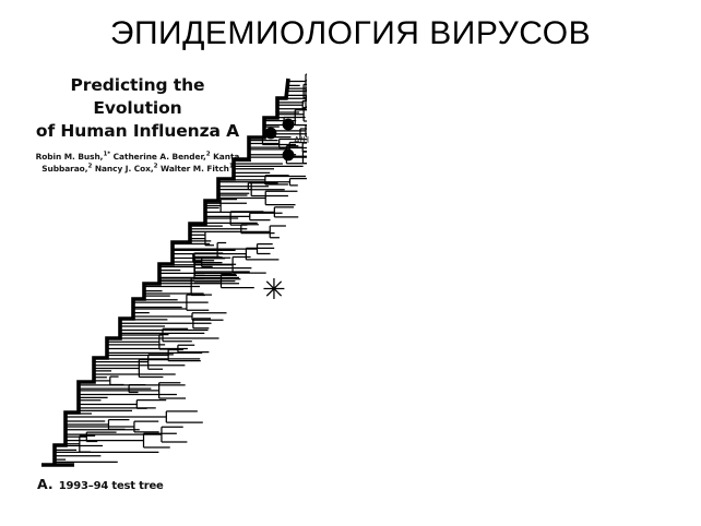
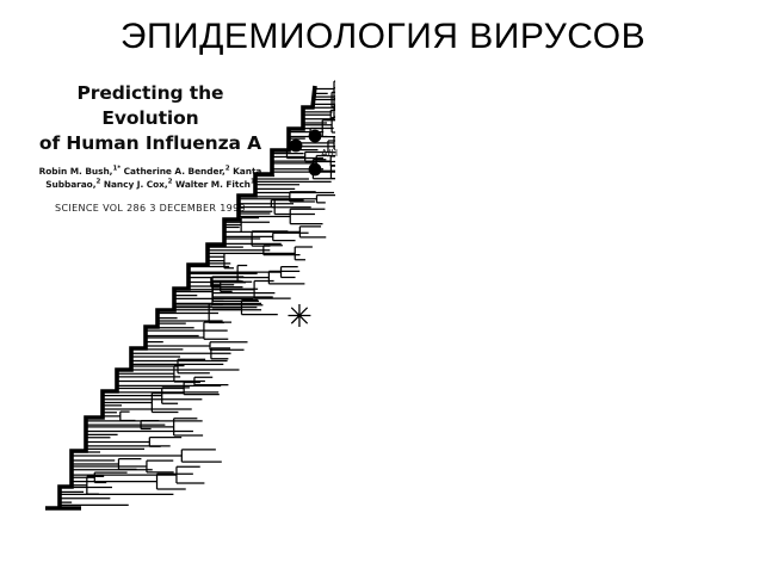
  ЭПИДЕМИОЛОГИЯ ВИРУСОВ
  Predicting the Evolution
  of Human Influenza A
  Robin M. Bush, Catherine A. Bender, Kanta
  Subbarao, Nancy J. Cox, Walter M. Fitch
+ SCIENCE VOL 286 3 DECEMBER 1999
  A/H
  ✳
- A. 1993–94 test tree
